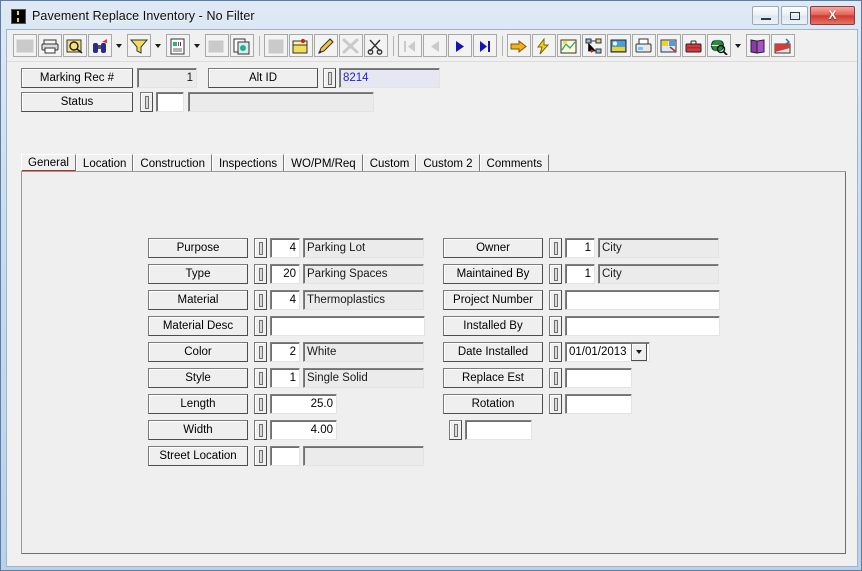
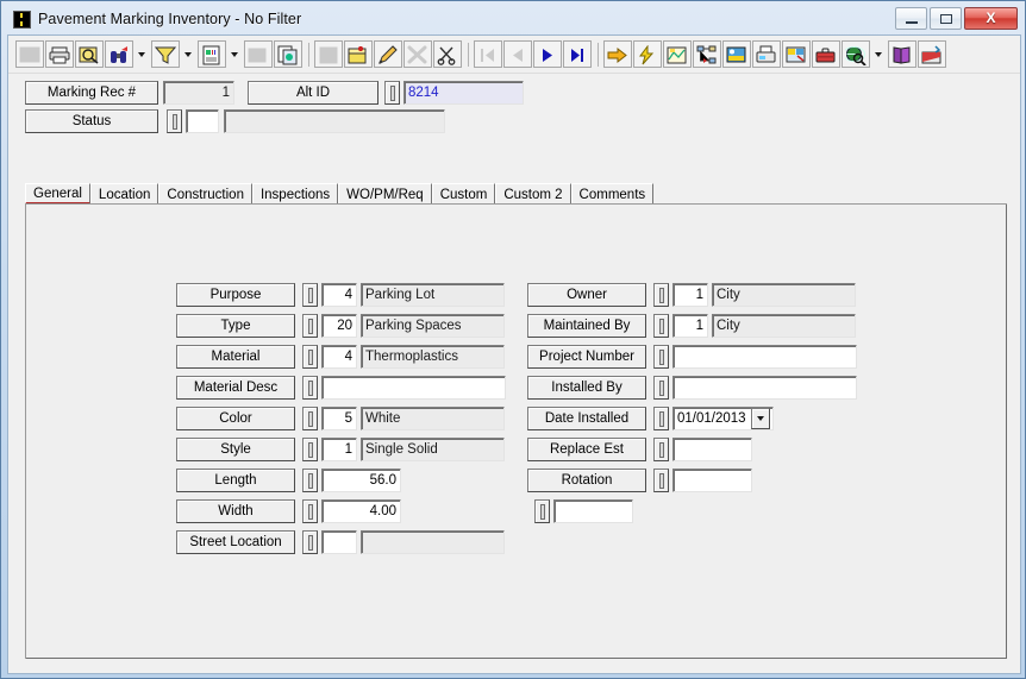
- Pavement Replace Inventory - No Filter
+ Pavement Marking Inventory - No Filter
  X
  Marking Rec #
  1
  Alt ID
  8214
  Status
  General
  Location
  Construction
  Inspections
  WO/PM/Req
  Custom
  Custom 2
  Comments
  Purpose
  4
  Parking Lot
  Type
  20
  Parking Spaces
  Material
  4
  Thermoplastics
  Material Desc
  Color
- 2
+ 5
  White
  Style
  1
  Single Solid
  Length
- 25.0
+ 56.0
  Width
  4.00
  Street Location
  Owner
  1
  City
  Maintained By
  1
  City
  Project Number
  Installed By
  Date Installed
  01/01/2013
  Replace Est
  Rotation
